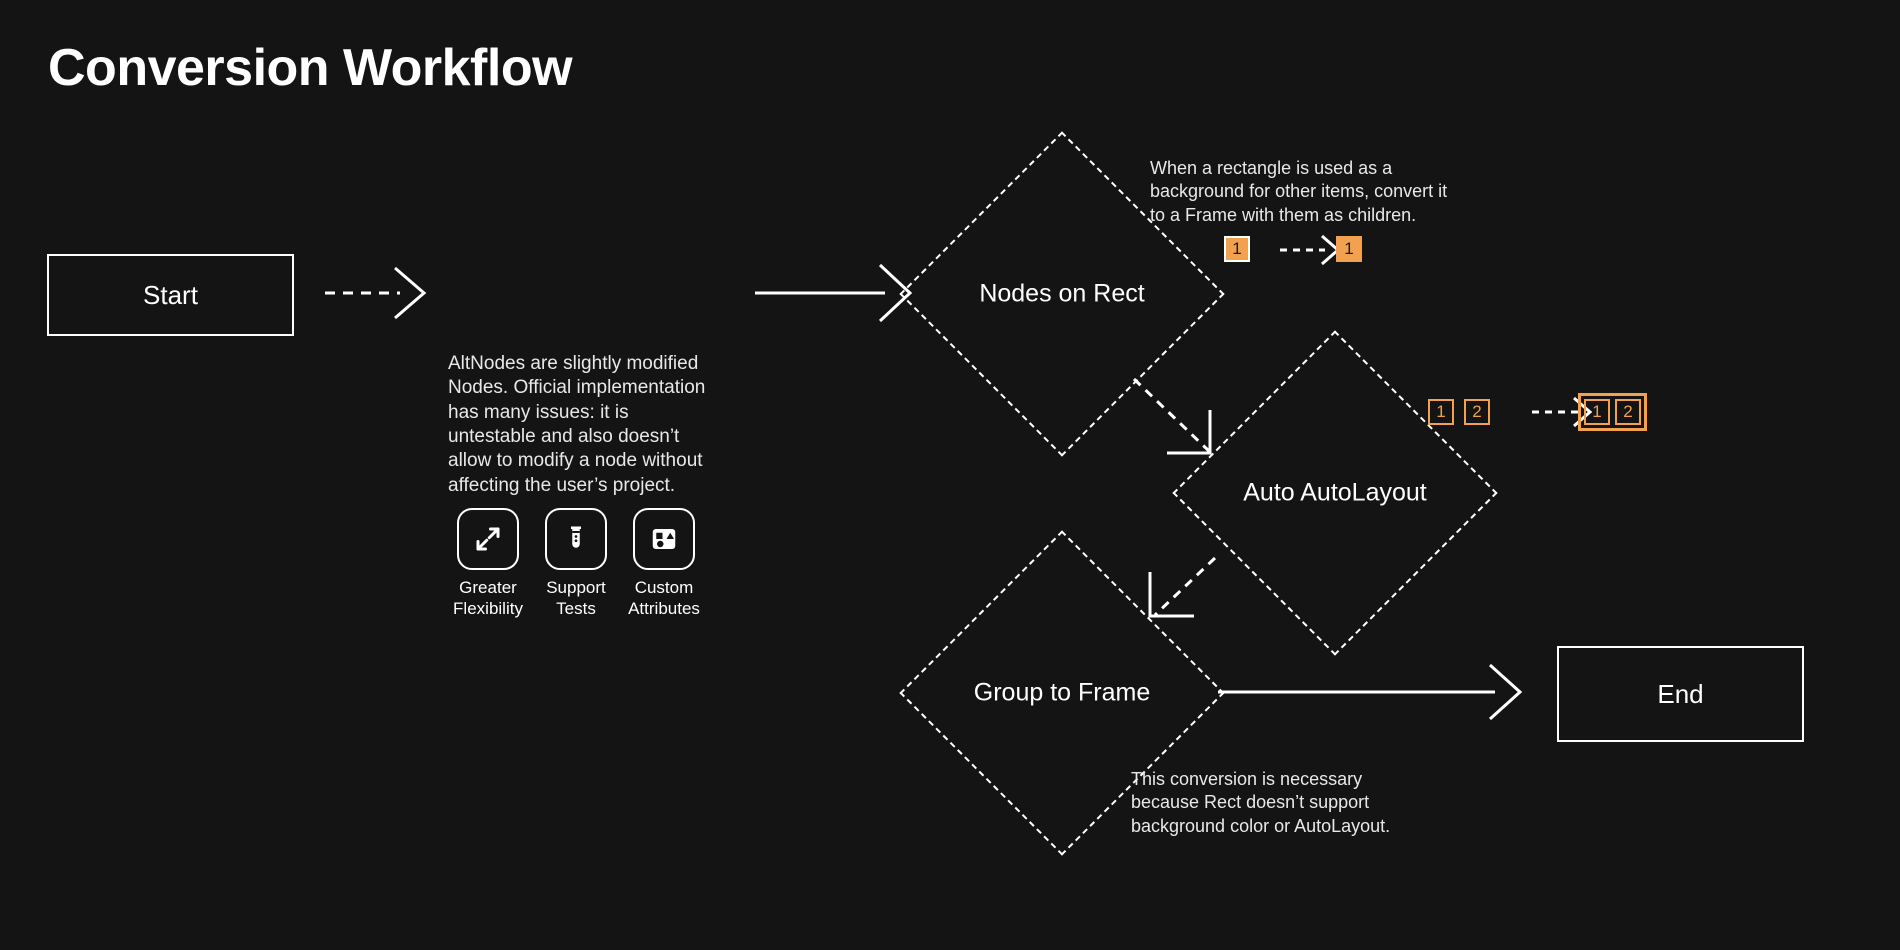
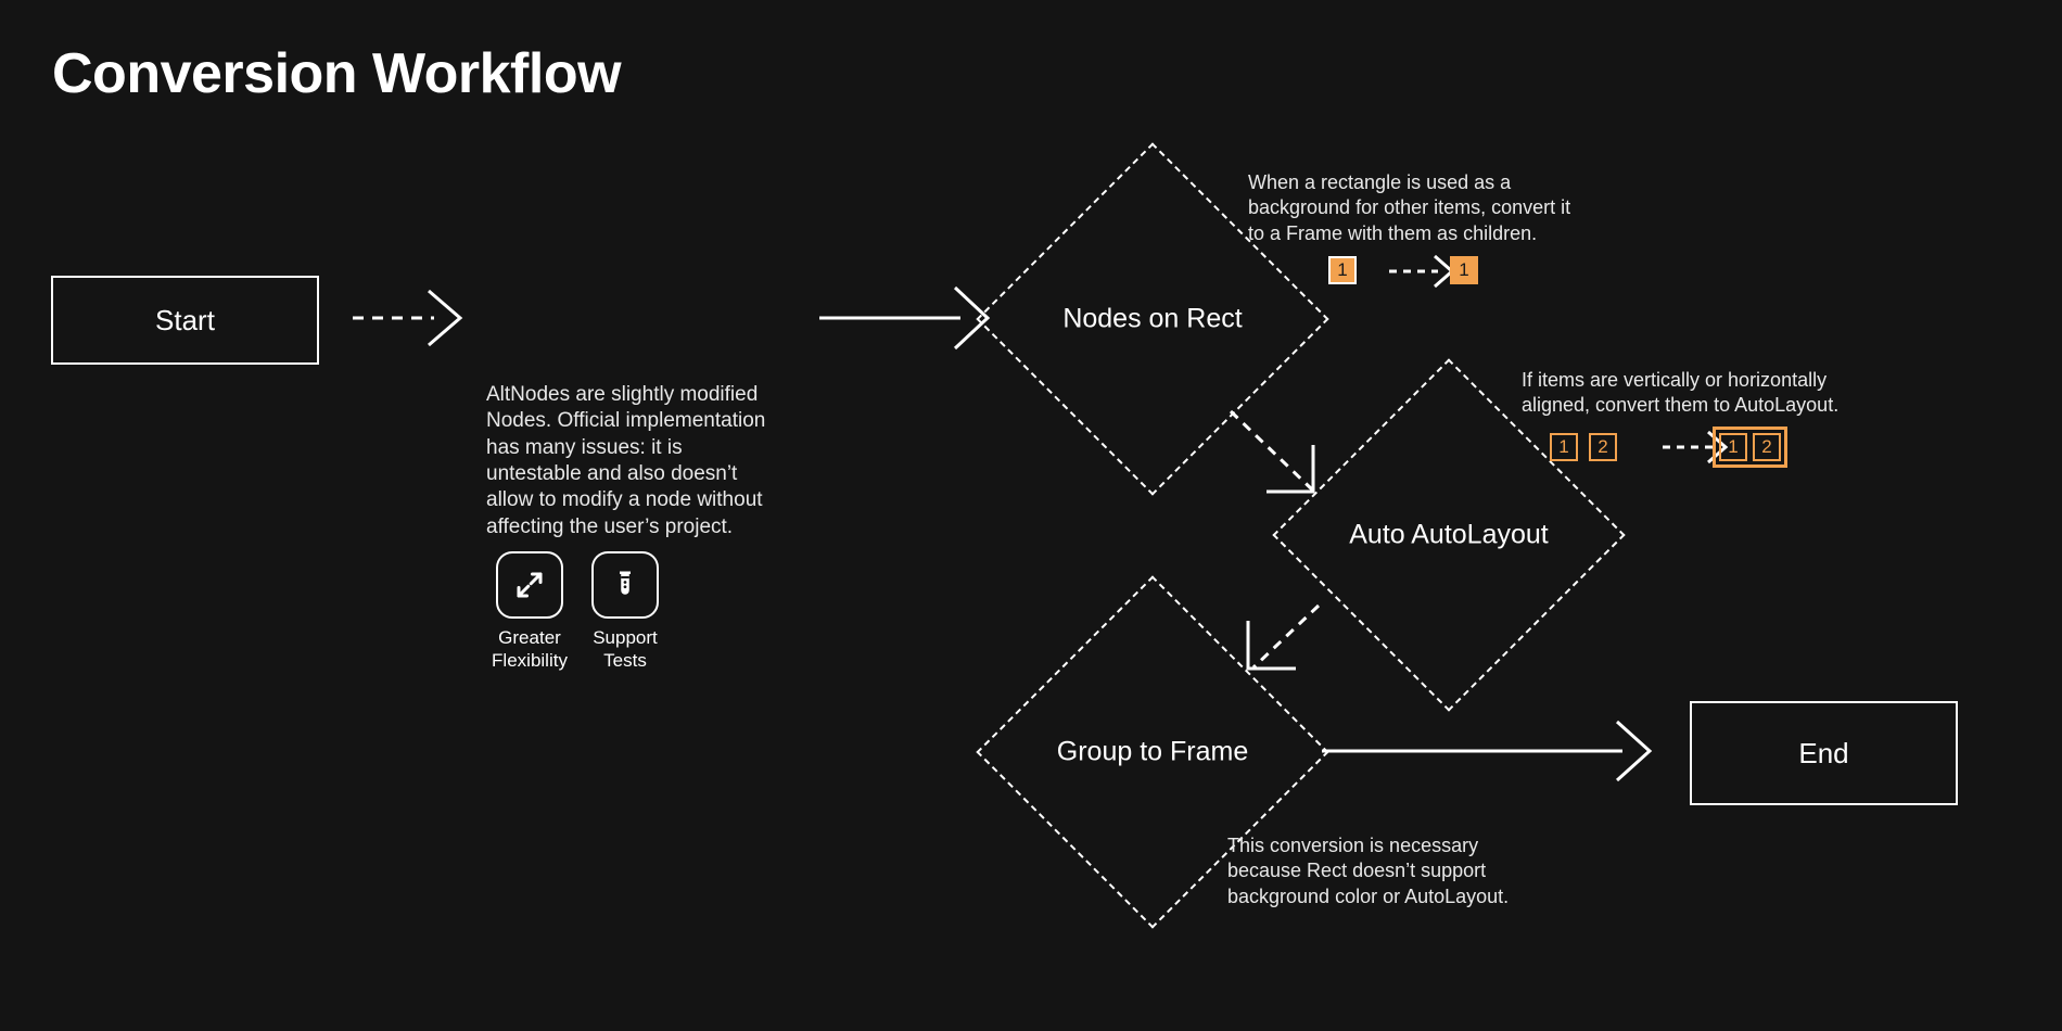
  Conversion Workflow
  Start
  AltNodes are slightly modified Nodes. Official implementation has many issues: it is untestable and also doesn’t allow to modify a node without affecting the user’s project.
  Greater
  Flexibility
  Support
  Tests
- Custom
- Attributes
  Nodes on Rect
  Auto AutoLayout
  Group to Frame
  End
  When a rectangle is used as a background for other items, convert it to a Frame with them as children.
  1
  1
+ If items are vertically or horizontally aligned, convert them to AutoLayout.
  1
  2
  1
  2
  This conversion is necessary because Rect doesn’t support background color or AutoLayout.
